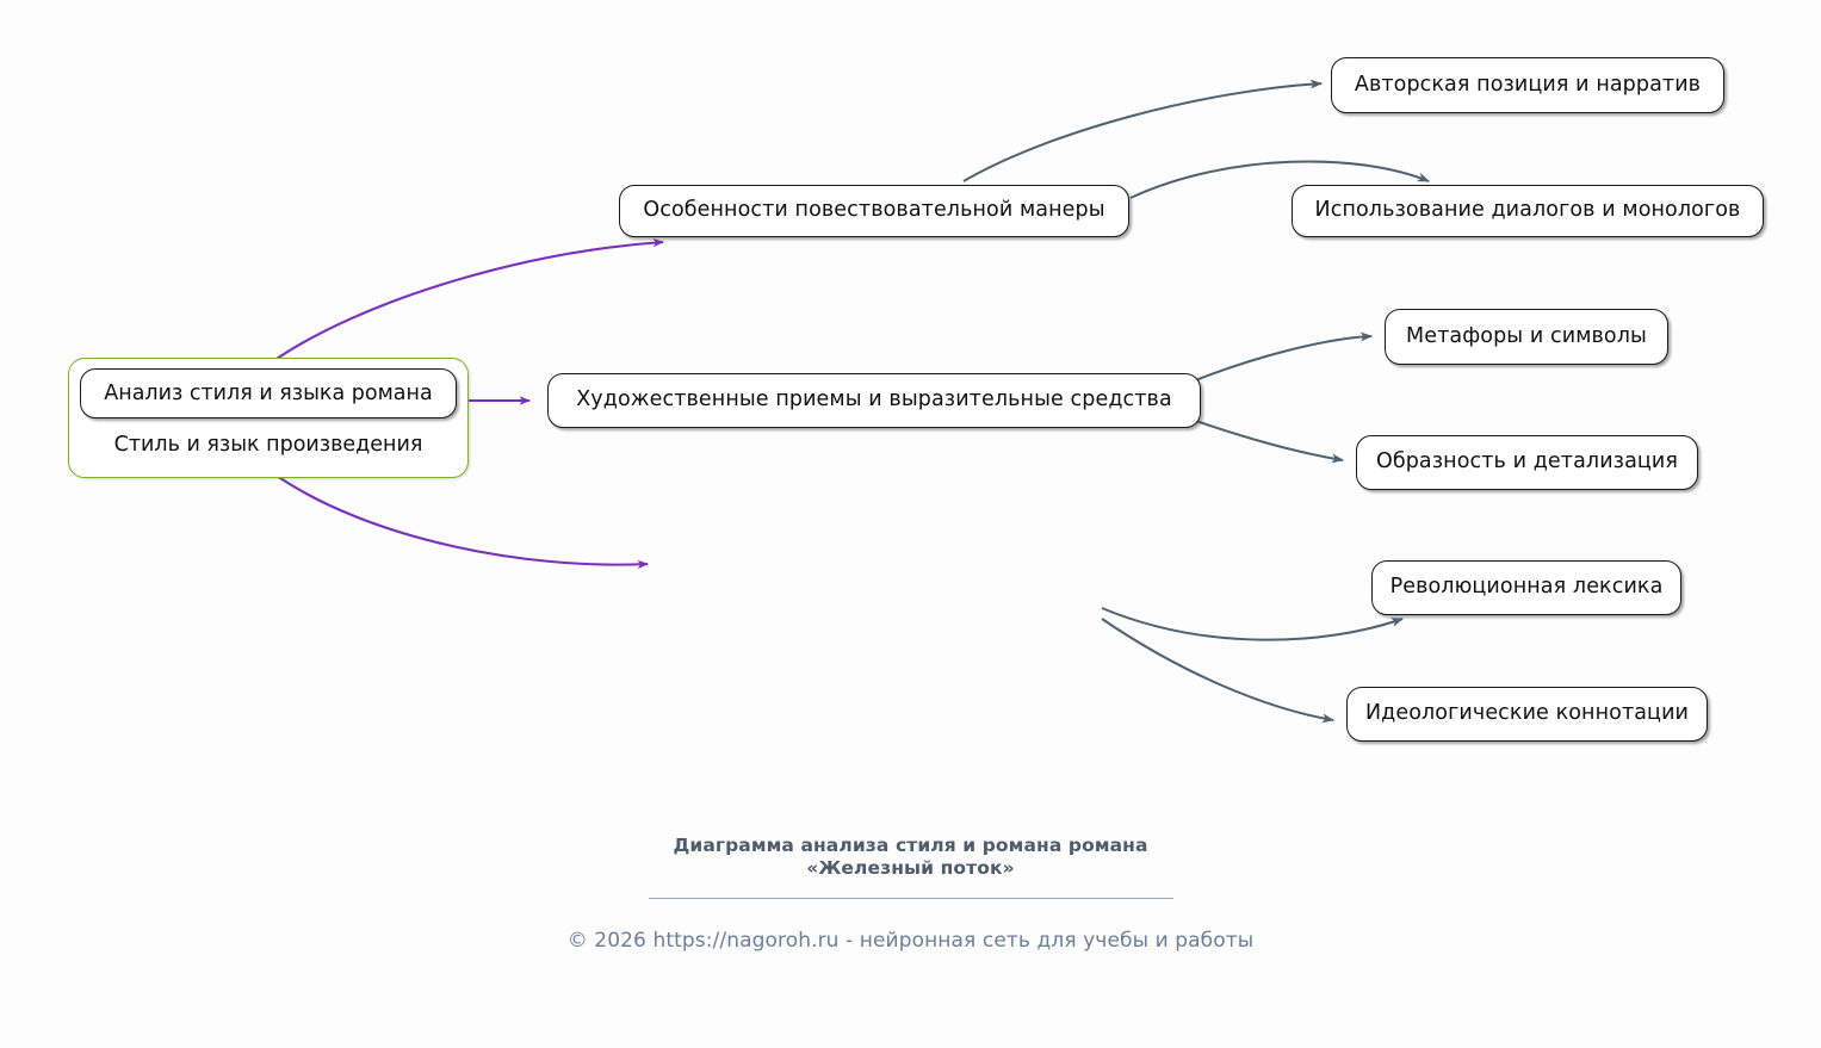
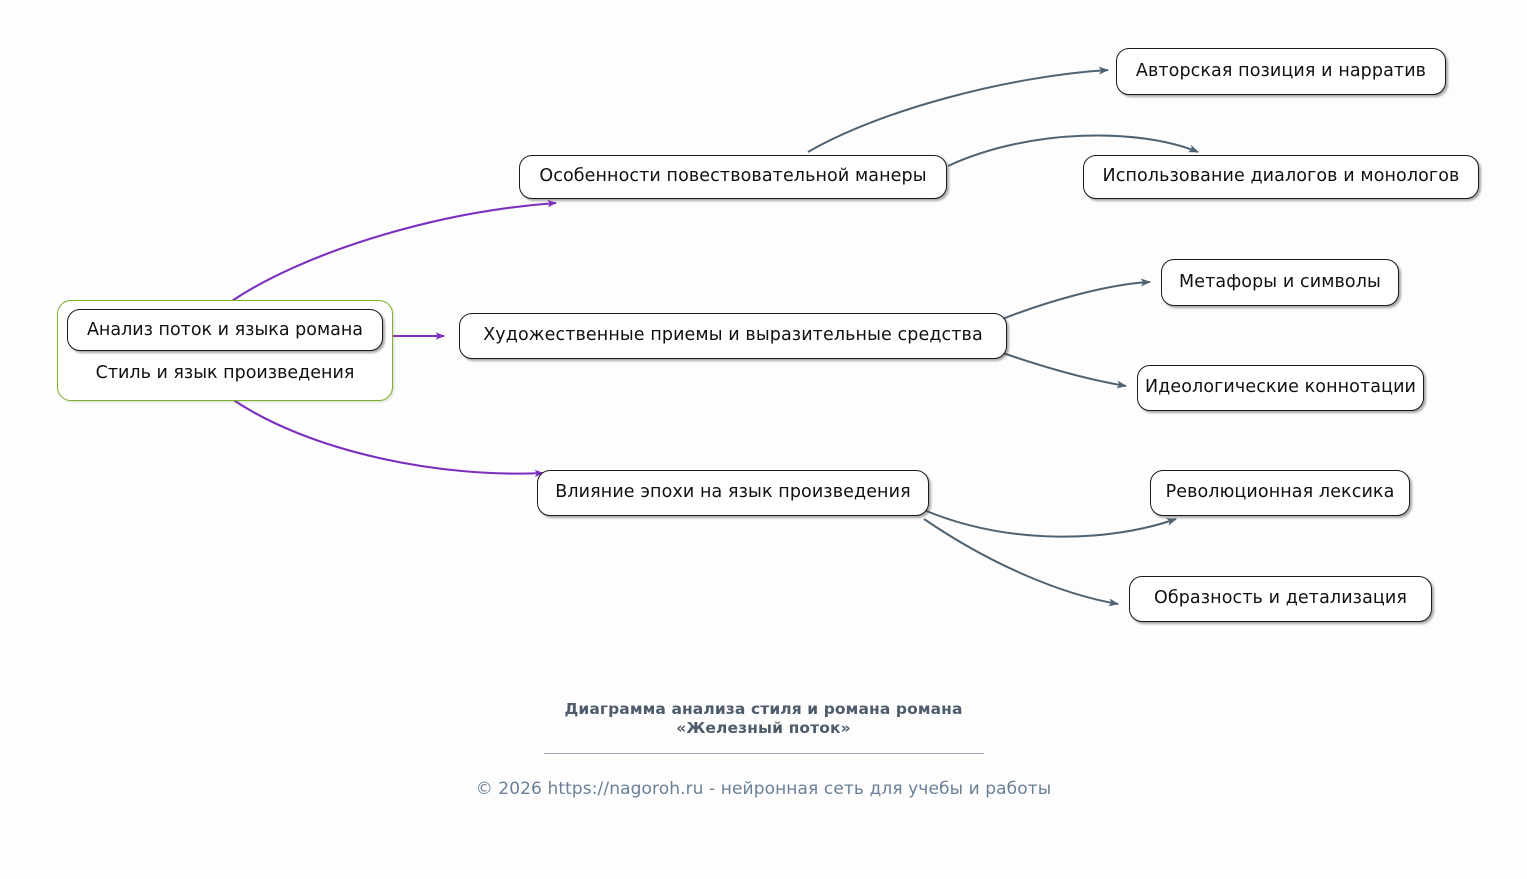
- Анализ стиля и языка романа
+ Анализ поток и языка романа
  Стиль и язык произведения
  Особенности повествовательной манеры
  Авторская позиция и нарратив
  Использование диалогов и монологов
  Художественные приемы и выразительные средства
  Метафоры и символы
- Образность и детализация
+ Идеологические коннотации
+ Влияние эпохи на язык произведения
  Революционная лексика
- Идеологические коннотации
+ Образность и детализация
  Диаграмма анализа стиля и романа романа
  «Железный поток»
  © 2026 https://nagoroh.ru - нейронная сеть для учебы и работы
